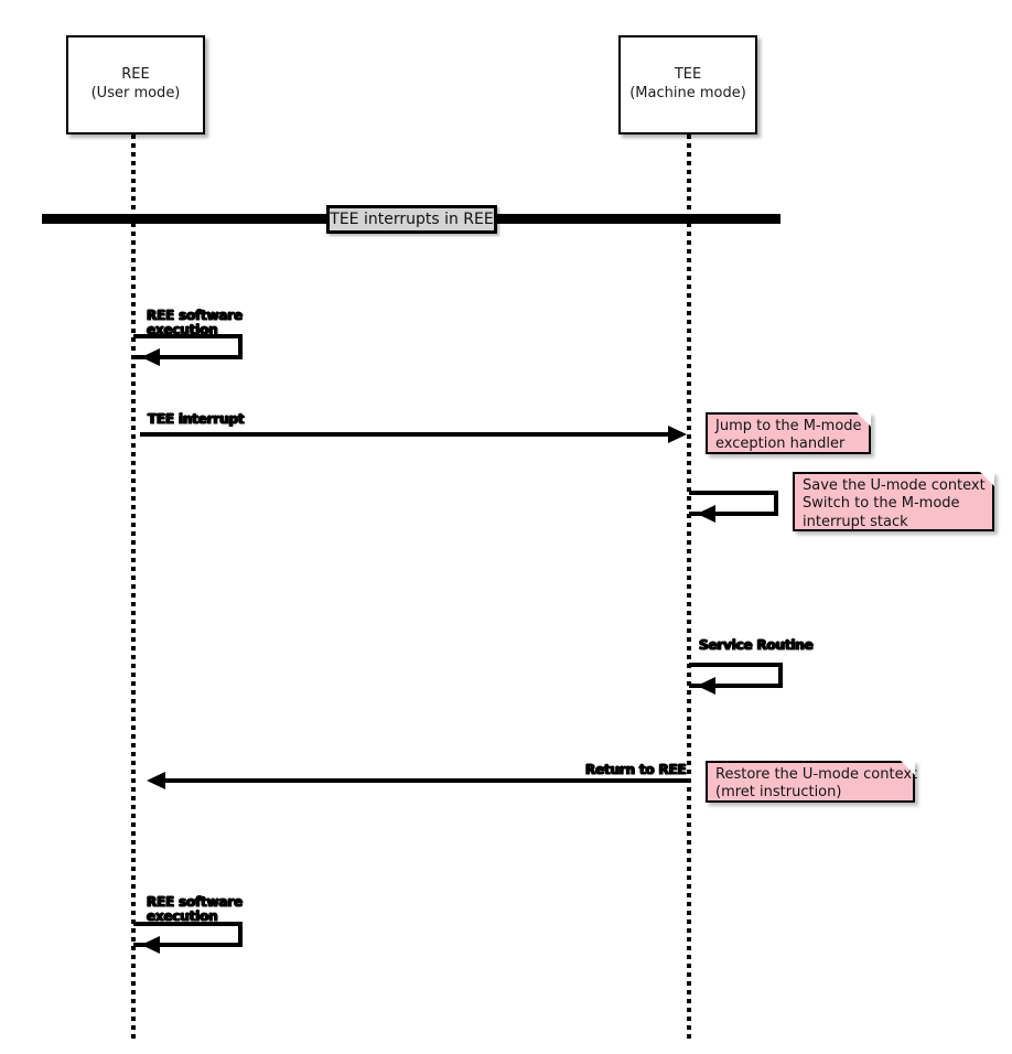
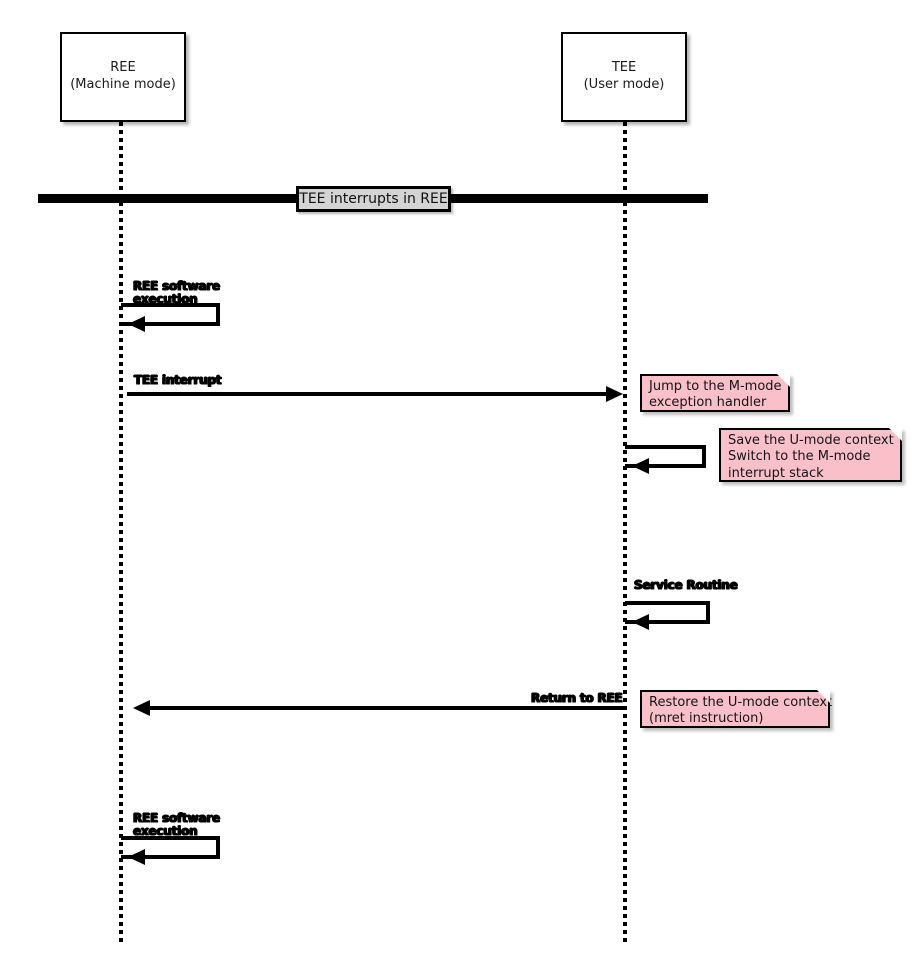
  REE
- (User mode)
+ (Machine mode)
  TEE
- (Machine mode)
+ (User mode)
  TEE interrupts in REE
  REE software
  execution
  TEE interrupt
  Jump to the M-mode
  exception handler
  Save the U-mode context
  Switch to the M-mode
  interrupt stack
  Service Routine
  Return to REE
  Restore the U-mode conte
  (mret instruction)
  REE software
  execution
